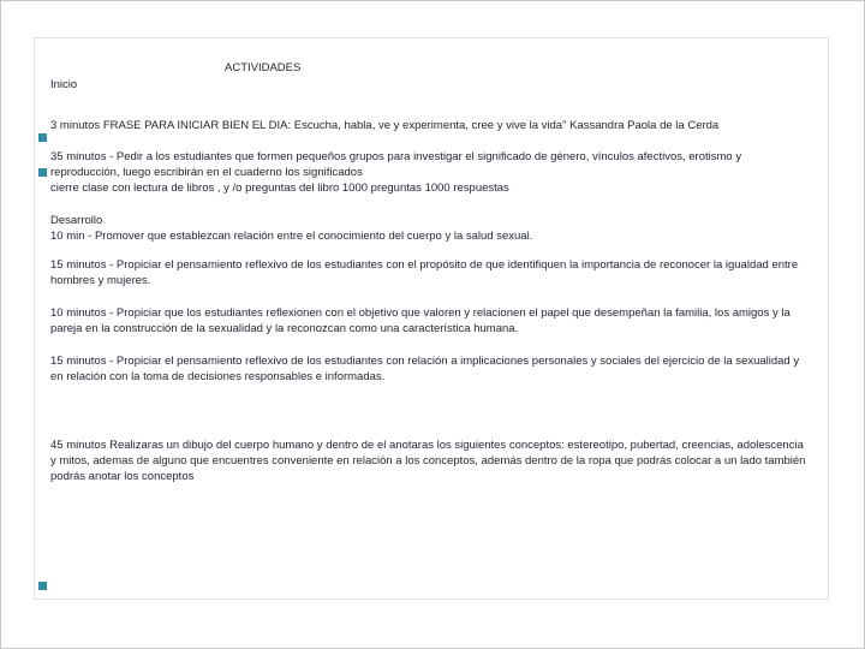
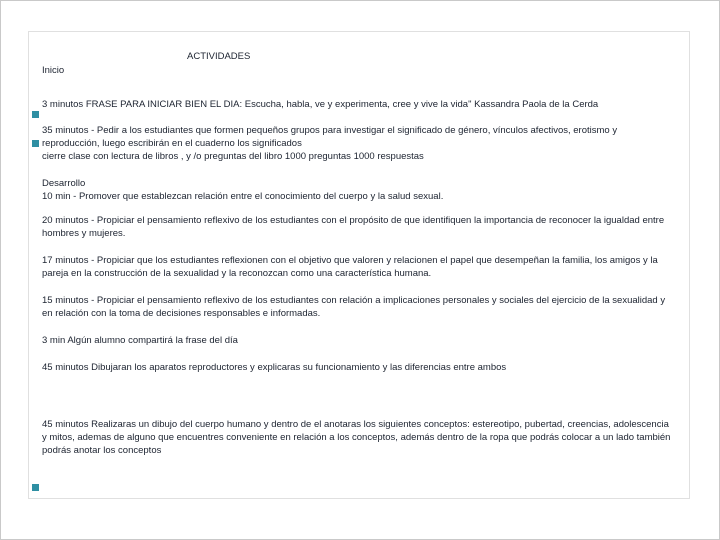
  ACTIVIDADES
  Inicio
  3 minutos FRASE PARA INICIAR BIEN EL DIA: Escucha, habla, ve y experimenta, cree y vive la vida" Kassandra Paola de la Cerda
  35 minutos - Pedir a los estudiantes que formen pequeños grupos para investigar el significado de género, vínculos afectivos, erotismo y reproducción, luego escribirán en el cuaderno los significados
  cierre clase con lectura de libros , y /o preguntas del libro 1000 preguntas 1000 respuestas
  Desarrollo
  10 min - Promover que establezcan relación entre el conocimiento del cuerpo y la salud sexual.
- 15 minutos - Propiciar el pensamiento reflexivo de los estudiantes con el propósito de que identifiquen la importancia de reconocer la igualdad entre hombres y mujeres.
+ 20 minutos - Propiciar el pensamiento reflexivo de los estudiantes con el propósito de que identifiquen la importancia de reconocer la igualdad entre hombres y mujeres.
- 10 minutos - Propiciar que los estudiantes reflexionen con el objetivo que valoren y relacionen el papel que desempeñan la familia, los amigos y la pareja en la construcción de la sexualidad y la reconozcan como una característica humana.
+ 17 minutos - Propiciar que los estudiantes reflexionen con el objetivo que valoren y relacionen el papel que desempeñan la familia, los amigos y la pareja en la construcción de la sexualidad y la reconozcan como una característica humana.
  15 minutos - Propiciar el pensamiento reflexivo de los estudiantes con relación a implicaciones personales y sociales del ejercicio de la sexualidad y en relación con la toma de decisiones responsables e informadas.
+ 3 min Algún alumno compartirá la frase del día
+ 45 minutos Dibujaran los aparatos reproductores y explicaras su funcionamiento y las diferencias entre ambos
  45 minutos Realizaras un dibujo del cuerpo humano y dentro de el anotaras los siguientes conceptos: estereotipo, pubertad, creencias, adolescencia y mitos, ademas de alguno que encuentres conveniente en relación a los conceptos, además dentro de la ropa que podrás colocar a un lado también podrás anotar los conceptos
